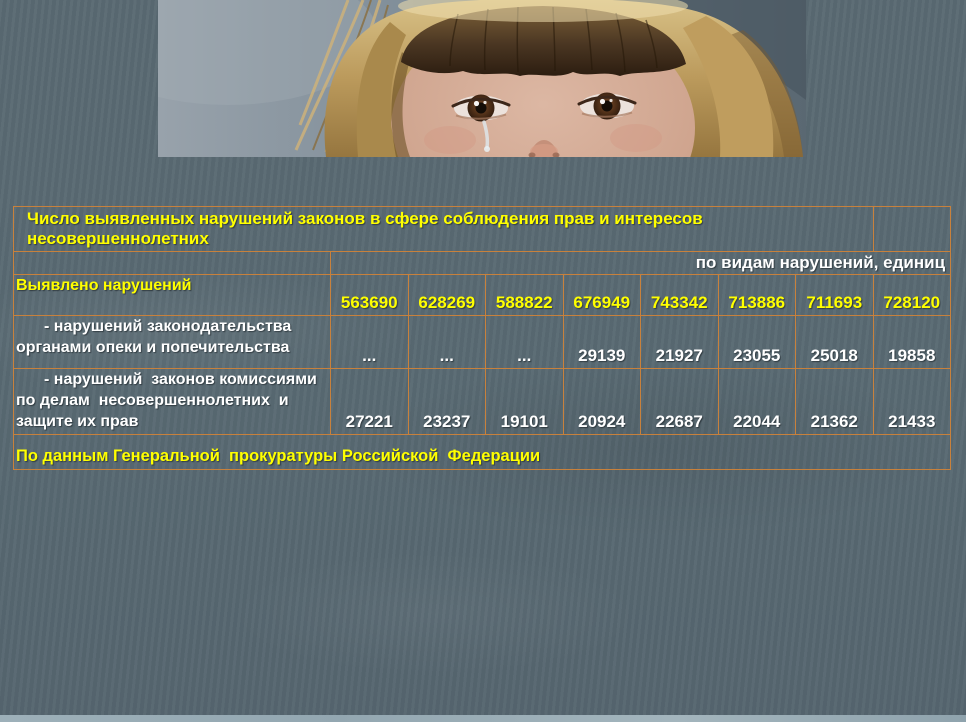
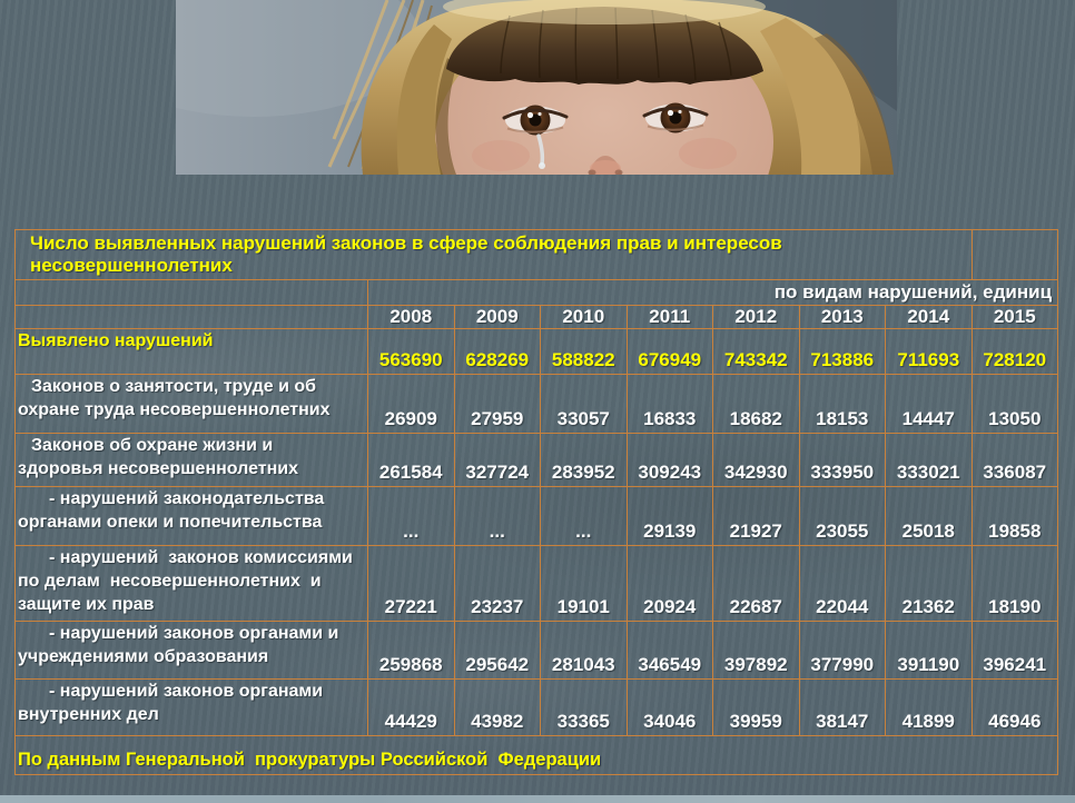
  Число выявленных нарушений законов в сфере соблюдения прав и интересов несовершеннолетних
  	по видам нарушений, единиц
+ 	2008	2009	2010	2011	2012	2013	2014	2015
  Выявлено нарушений	563690	628269	588822	676949	743342	713886	711693	728120
+ Законов о занятости, труде и об охране труда несовершеннолетних	26909	27959	33057	16833	18682	18153	14447	13050
+ Законов об охране жизни и здоровья несовершеннолетних	261584	327724	283952	309243	342930	333950	333021	336087
  - нарушений законодательства органами опеки и попечительства	...	...	...	29139	21927	23055	25018	19858
- - нарушений законов комиссиями по делам несовершеннолетних и защите их прав	27221	23237	19101	20924	22687	22044	21362	21433
+ - нарушений законов комиссиями по делам несовершеннолетних и защите их прав	27221	23237	19101	20924	22687	22044	21362	18190
+ - нарушений законов органами и учреждениями образования	259868	295642	281043	346549	397892	377990	391190	396241
+ - нарушений законов органами внутренних дел	44429	43982	33365	34046	39959	38147	41899	46946
  По данным Генеральной прокуратуры Российской Федерации
